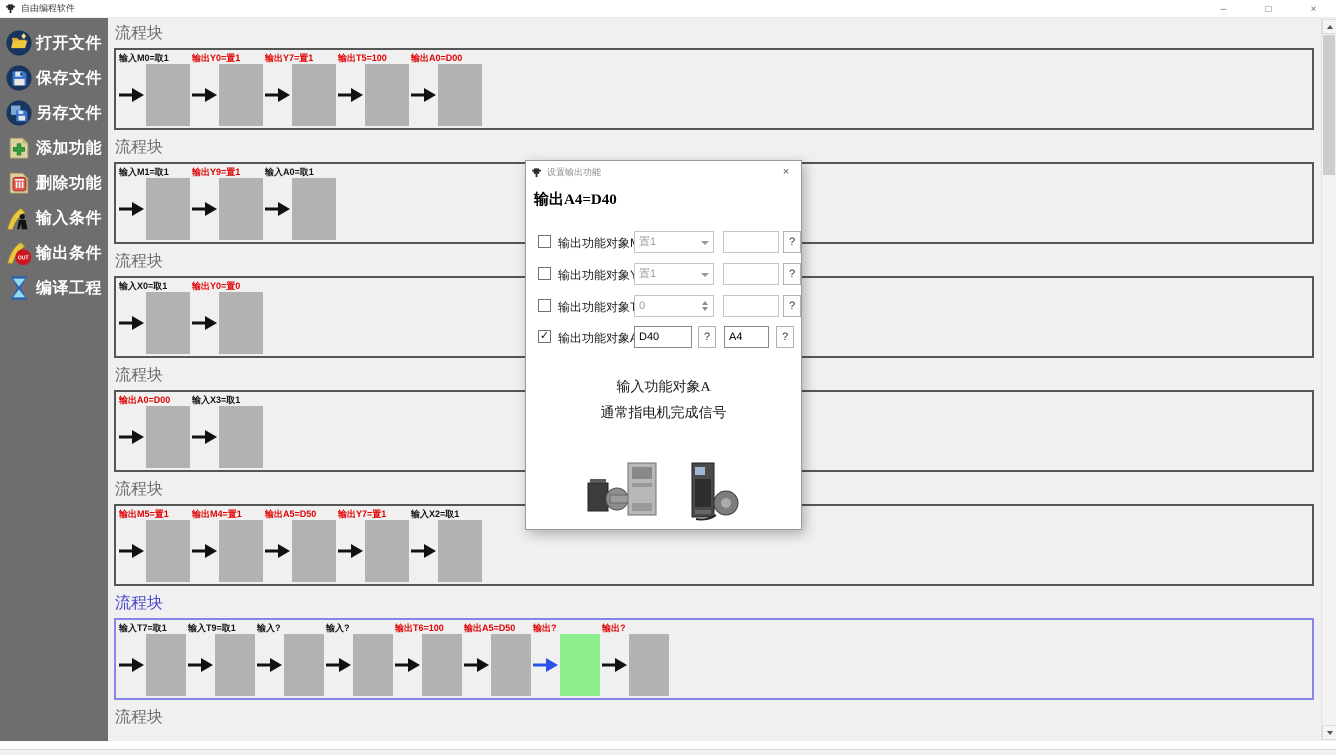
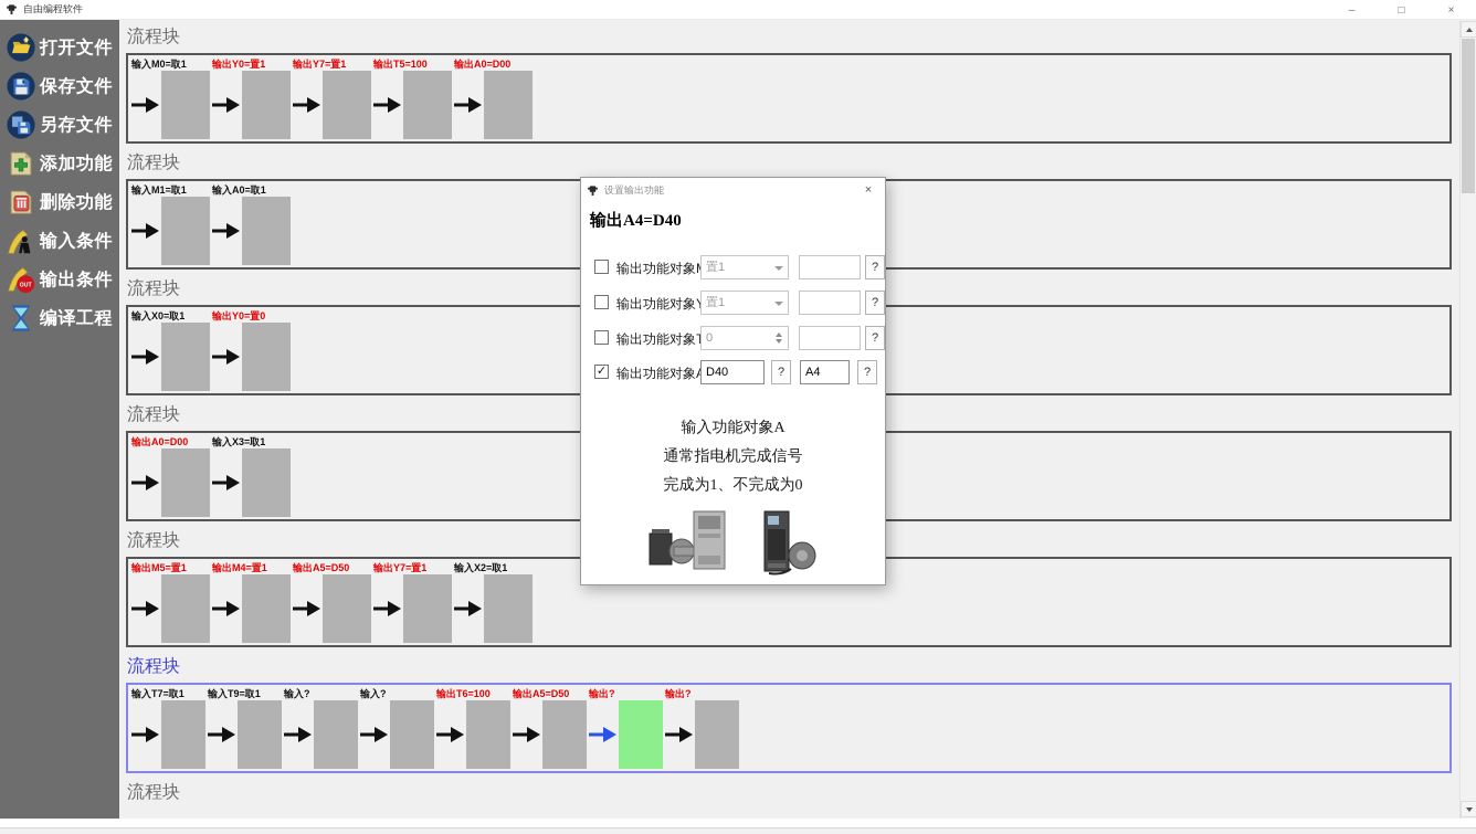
  自由编程软件
  –
  □
  ×
  打开文件
  保存文件
  另存文件
  添加功能
  删除功能
  输入条件
  输出条件
  编译工程
  流程块
  输入M0=取1
  输出Y0=置1
  输出Y7=置1
  输出T5=100
  输出A0=D00
  流程块
  输入M1=取1
- 输出Y9=置1
  输入A0=取1
  流程块
  输入X0=取1
  输出Y0=置0
  流程块
  输出A0=D00
  输入X3=取1
  流程块
  输出M5=置1
  输出M4=置1
  输出A5=D50
  输出Y7=置1
  输入X2=取1
  流程块
  输入T7=取1
  输入T9=取1
  输入?
  输入?
  输出T6=100
  输出A5=D50
  输出?
  输出?
  流程块
  设置输出功能
  ×
  输出A4=D40
  输出功能对象
  置1
  ?
  输出功能对象
  置1
  ?
  输出功能对象
  0
  ?
  ✓
  输出功能对象
  D40
  ?
  A4
  ?
  输入功能对象A
  通常指电机完成信号
+ 完成为1、不完成为0
